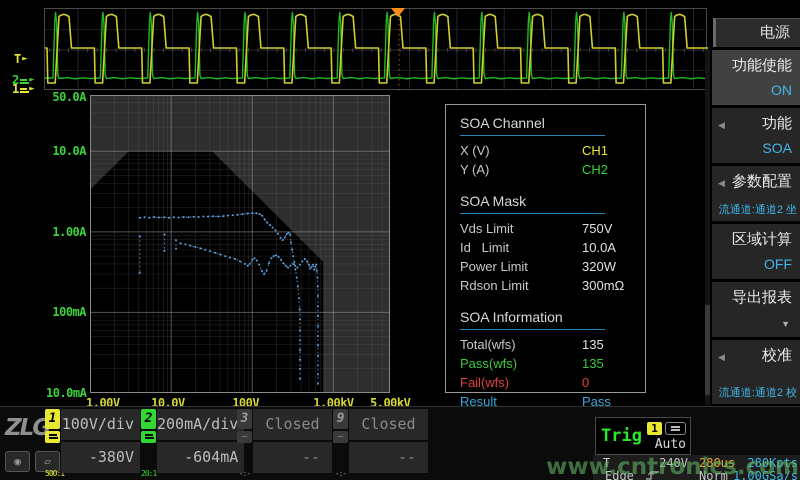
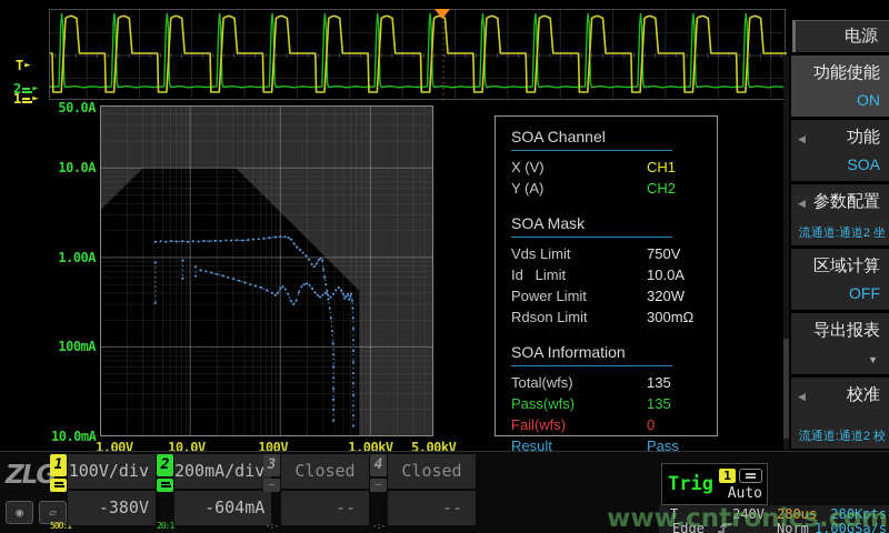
  T
  ►
  2
  ►
  1
  ►
  50.0A
  10.0A
  1.00A
  100mA
  10.0mA
  1.00V
  10.0V
  100V
  1.00kV
  5.00kV
  SOA Channel
  X (V)
  CH1
  Y (A)
  CH2
  SOA Mask
  Vds Limit
  750V
  Id Limit
  10.0A
  Power Limit
  320W
  Rdson Limit
  300mΩ
  SOA Information
  Total(wfs)
  135
  Pass(wfs)
  135
  Fail(wfs)
  0
  Result
  Pass
  电源
  功能使能
  ON
  ◀
  功能
  SOA
  ◀
  参数配置
  流通道:通道2 坐
  区域计算
  OFF
  导出报表
  ▼
  ◀
  校准
  流通道:通道2 校
  ZLG
  ◉
  ▱
  1
  500:
  100V/div
  -380V
  2
  20:1
  200mA/div
  -604mA
  3
  –
  -:-
  Closed
  --
- 9
+ 4
  –
  -:-
  Closed
  --
  Trig
  1
  Auto
  T
  240V
  Edge
  280us
  280Kpts
  Norm
  1.00GSa/s
  www.cntronics.com
